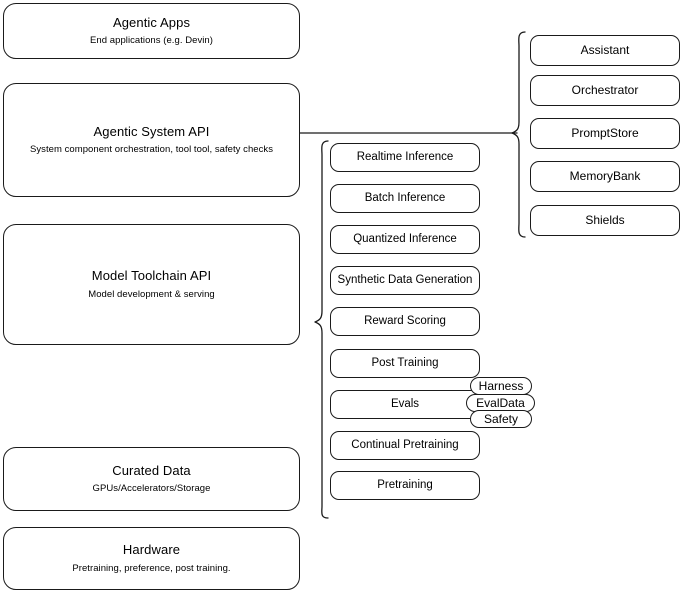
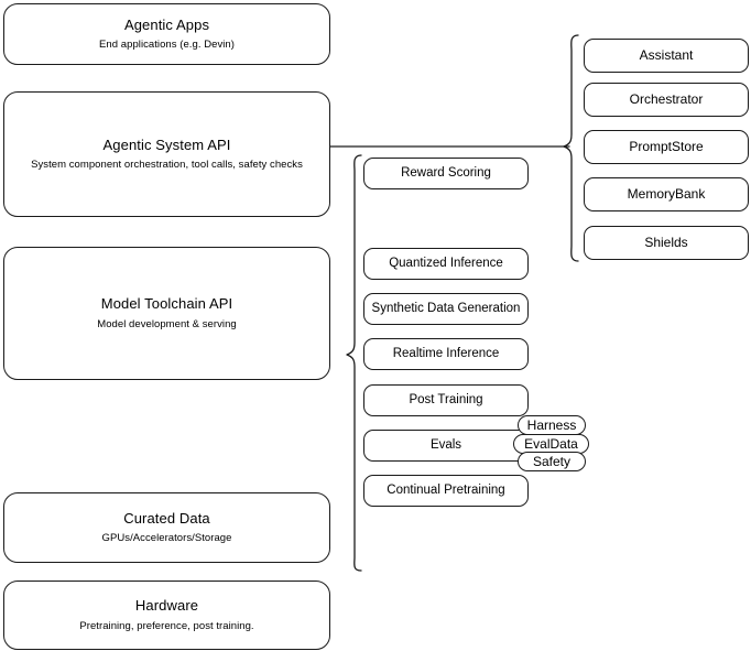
  Agentic Apps
  End applications (e.g. Devin)
  Agentic System API
- System component orchestration, tool tool, safety checks
+ System component orchestration, tool calls, safety checks
  Model Toolchain API
  Model development & serving
  Curated Data
  GPUs/Accelerators/Storage
  Hardware
  Pretraining, preference, post training.
- Realtime Inference
+ Reward Scoring
- Batch Inference
  Quantized Inference
  Synthetic Data Generation
- Reward Scoring
+ Realtime Inference
  Post Training
  Evals
  Continual Pretraining
- Pretraining
  Harness
  EvalData
  Safety
  Assistant
  Orchestrator
  PromptStore
  MemoryBank
  Shields
